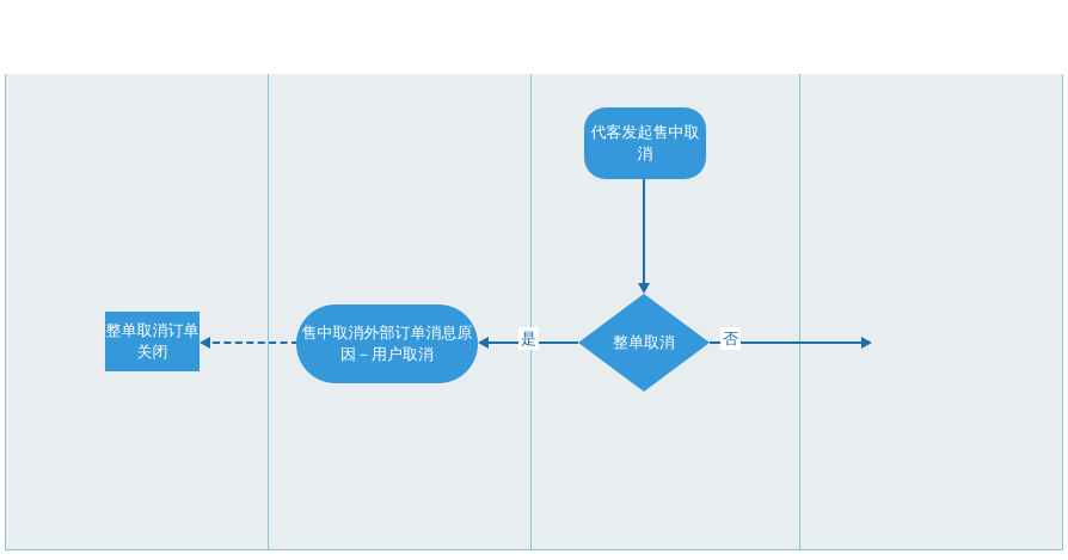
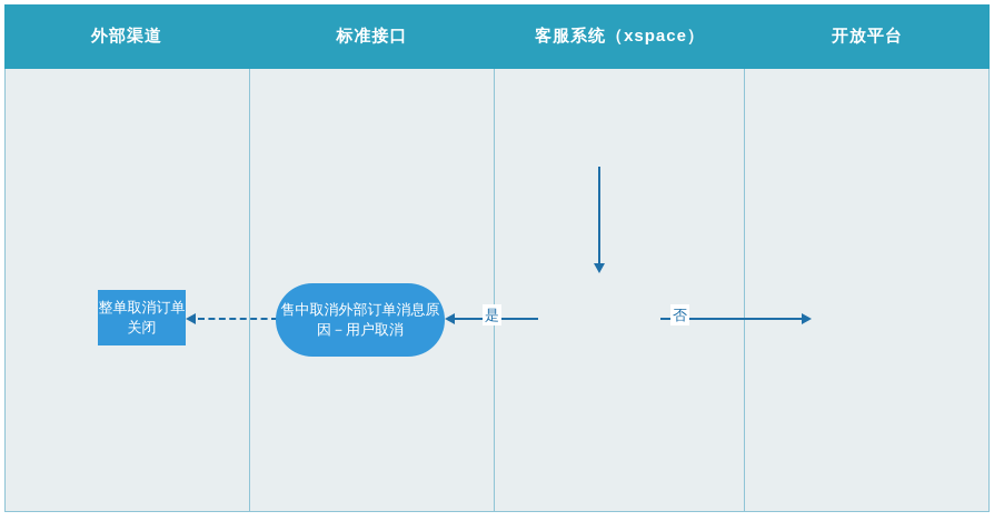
+ 外部渠道
+ 标准接口
+ 客服系统（xspace）
+ 开放平台
  是
  否
- 代客发起售中取消
- 整单取消
  售中取消外部订单消息原因－用户取消
  整单取消订单关闭
